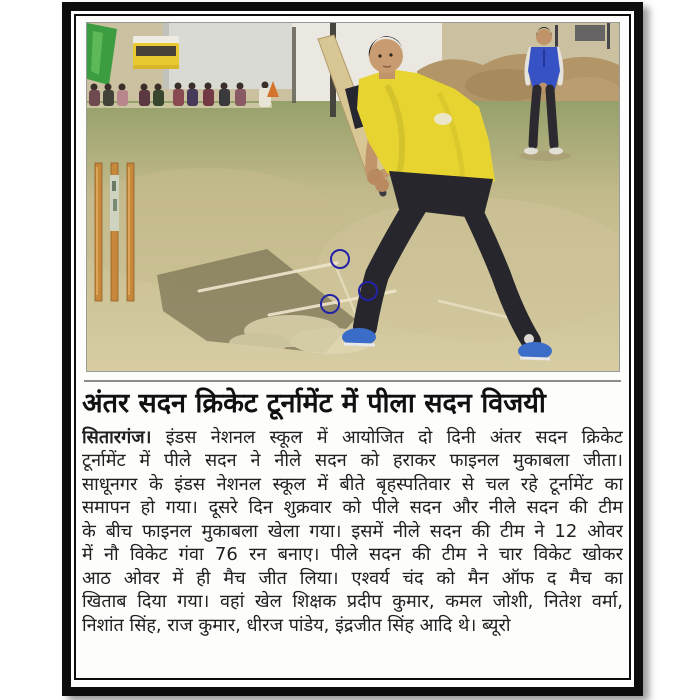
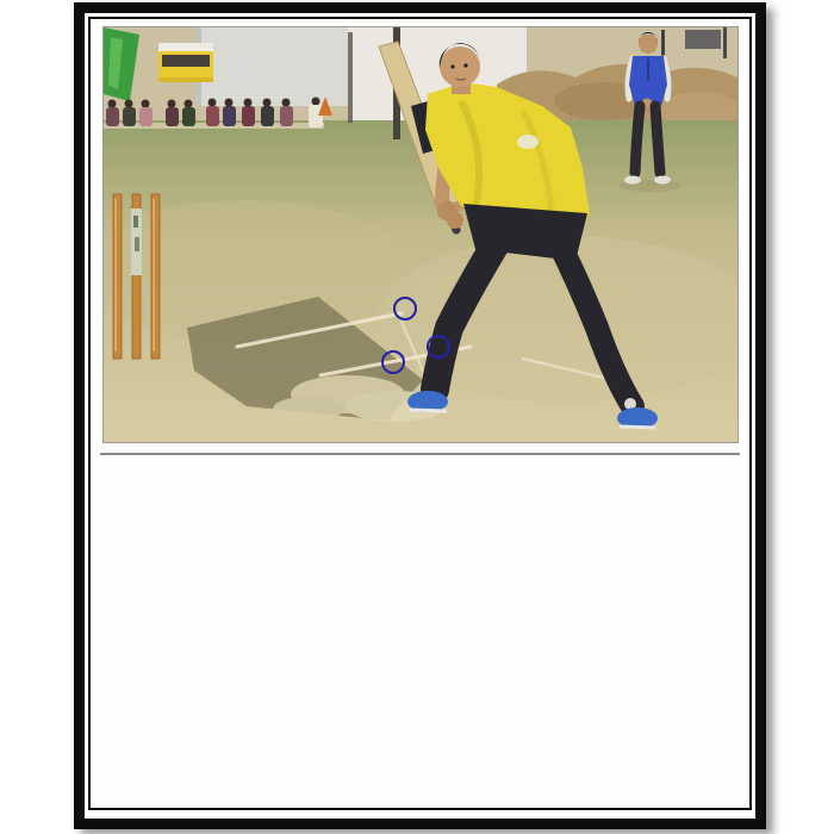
- अंतर सदन क्रिकेट टूर्नामेंट में पीला सदन विजयी
- सितारगंज। इंडस नेशनल स्कूल में आयोजित दो दिनी अंतर सदन क्रिकेट
- टूर्नामेंट में पीले सदन ने नीले सदन को हराकर फाइनल मुकाबला जीता।
- साधूनगर के इंडस नेशनल स्कूल में बीते बृहस्पतिवार से चल रहे टूर्नामेंट का
- समापन हो गया। दूसरे दिन शुक्रवार को पीले सदन और नीले सदन की टीम
- के बीच फाइनल मुकाबला खेला गया। इसमें नीले सदन की टीम ने 12 ओवर
- में नौ विकेट गंवा 76 रन बनाए। पीले सदन की टीम ने चार विकेट खोकर
- आठ ओवर में ही मैच जीत लिया। एश्वर्य चंद को मैन ऑफ द मैच का
- खिताब दिया गया। वहां खेल शिक्षक प्रदीप कुमार, कमल जोशी, नितेश वर्मा,
- निशांत सिंह, राज कुमार, धीरज पांडेय, इंद्रजीत सिंह आदि थे। ब्यूरो
